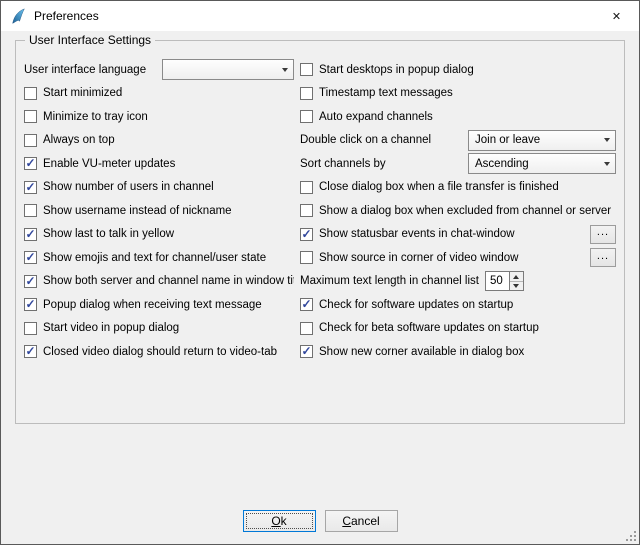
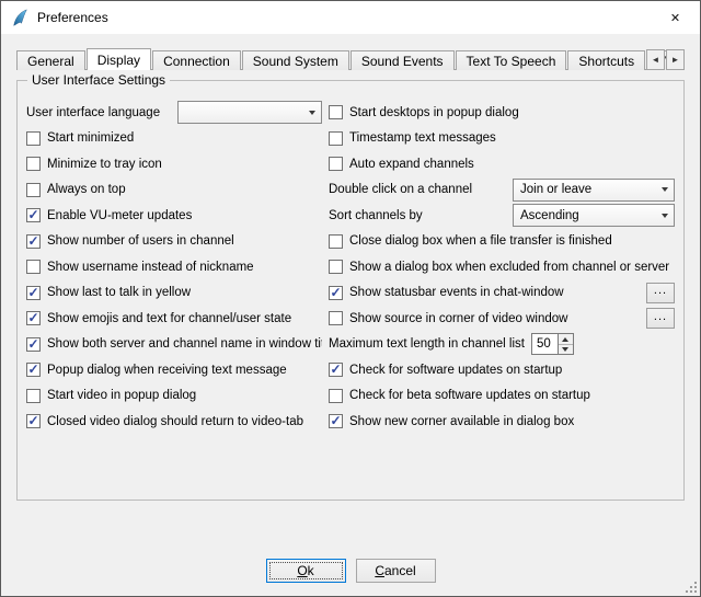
  Preferences
  ✕
+ General
+ Display
+ Connection
+ Sound System
+ Sound Events
+ Text To Speech
+ Shortcuts
+ ◄
+ ►
  User Interface Settings
  User interface language
  Start minimized
  Minimize to tray icon
  Always on top
  Enable VU-meter updates
  Show number of users in channel
  Show username instead of nickname
  Show last to talk in yellow
  Show emojis and text for channel/user state
  Show both server and channel name in window ti
  Popup dialog when receiving text message
  Start video in popup dialog
  Closed video dialog should return to video-tab
  Start desktops in popup dialog
  Timestamp text messages
  Auto expand channels
  Double click on a channel
  Join or leave
  Sort channels by
  Ascending
  Close dialog box when a file transfer is finished
  Show a dialog box when excluded from channel or server
  Show statusbar events in chat-window
  ...
  Show source in corner of video window
  ...
  Maximum text length in channel list
  50
  Check for software updates on startup
  Check for beta software updates on startup
  Show new corner available in dialog box
  Ok
  Cancel
